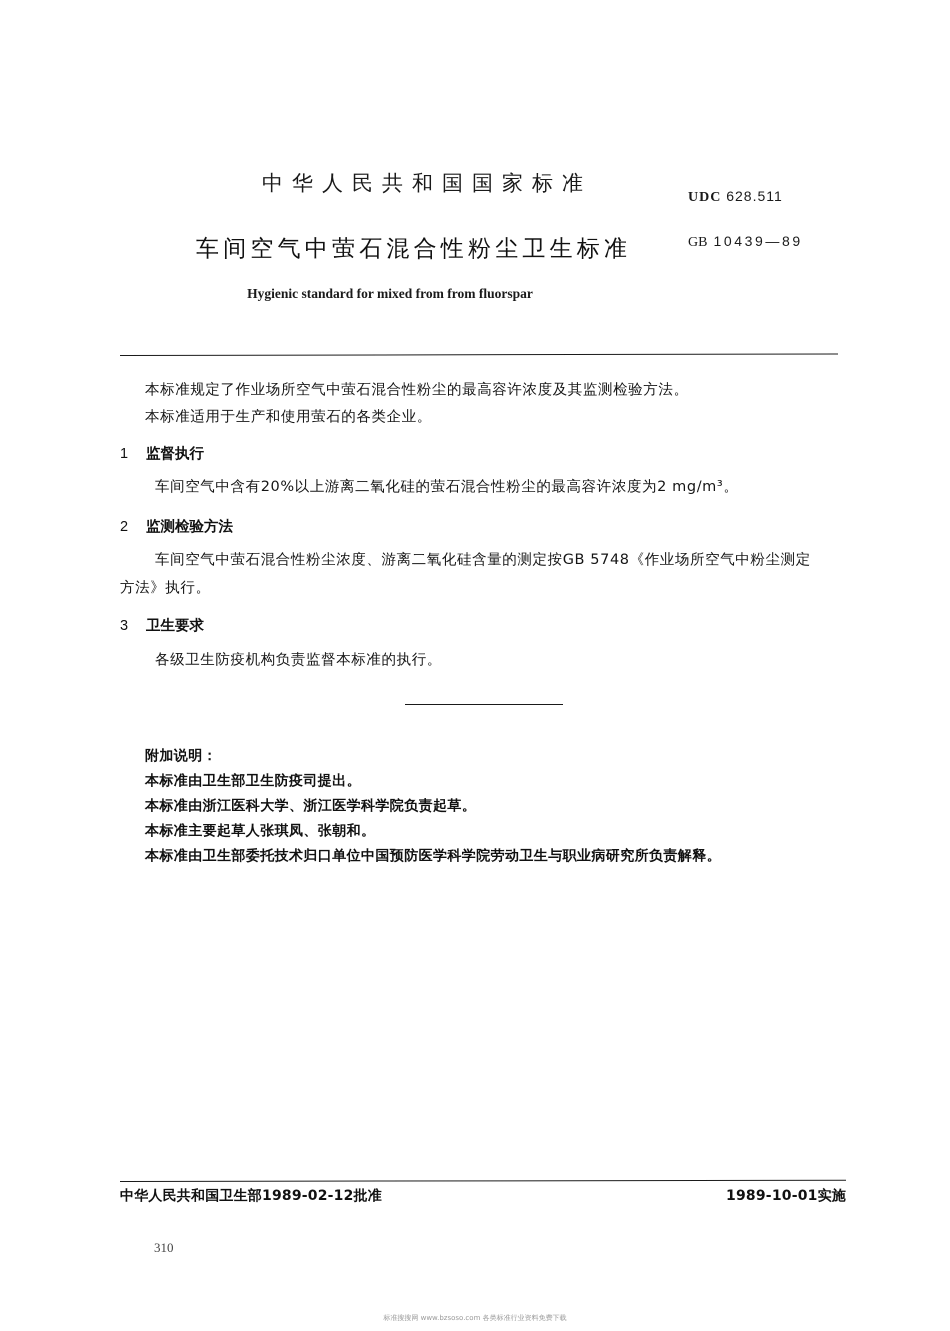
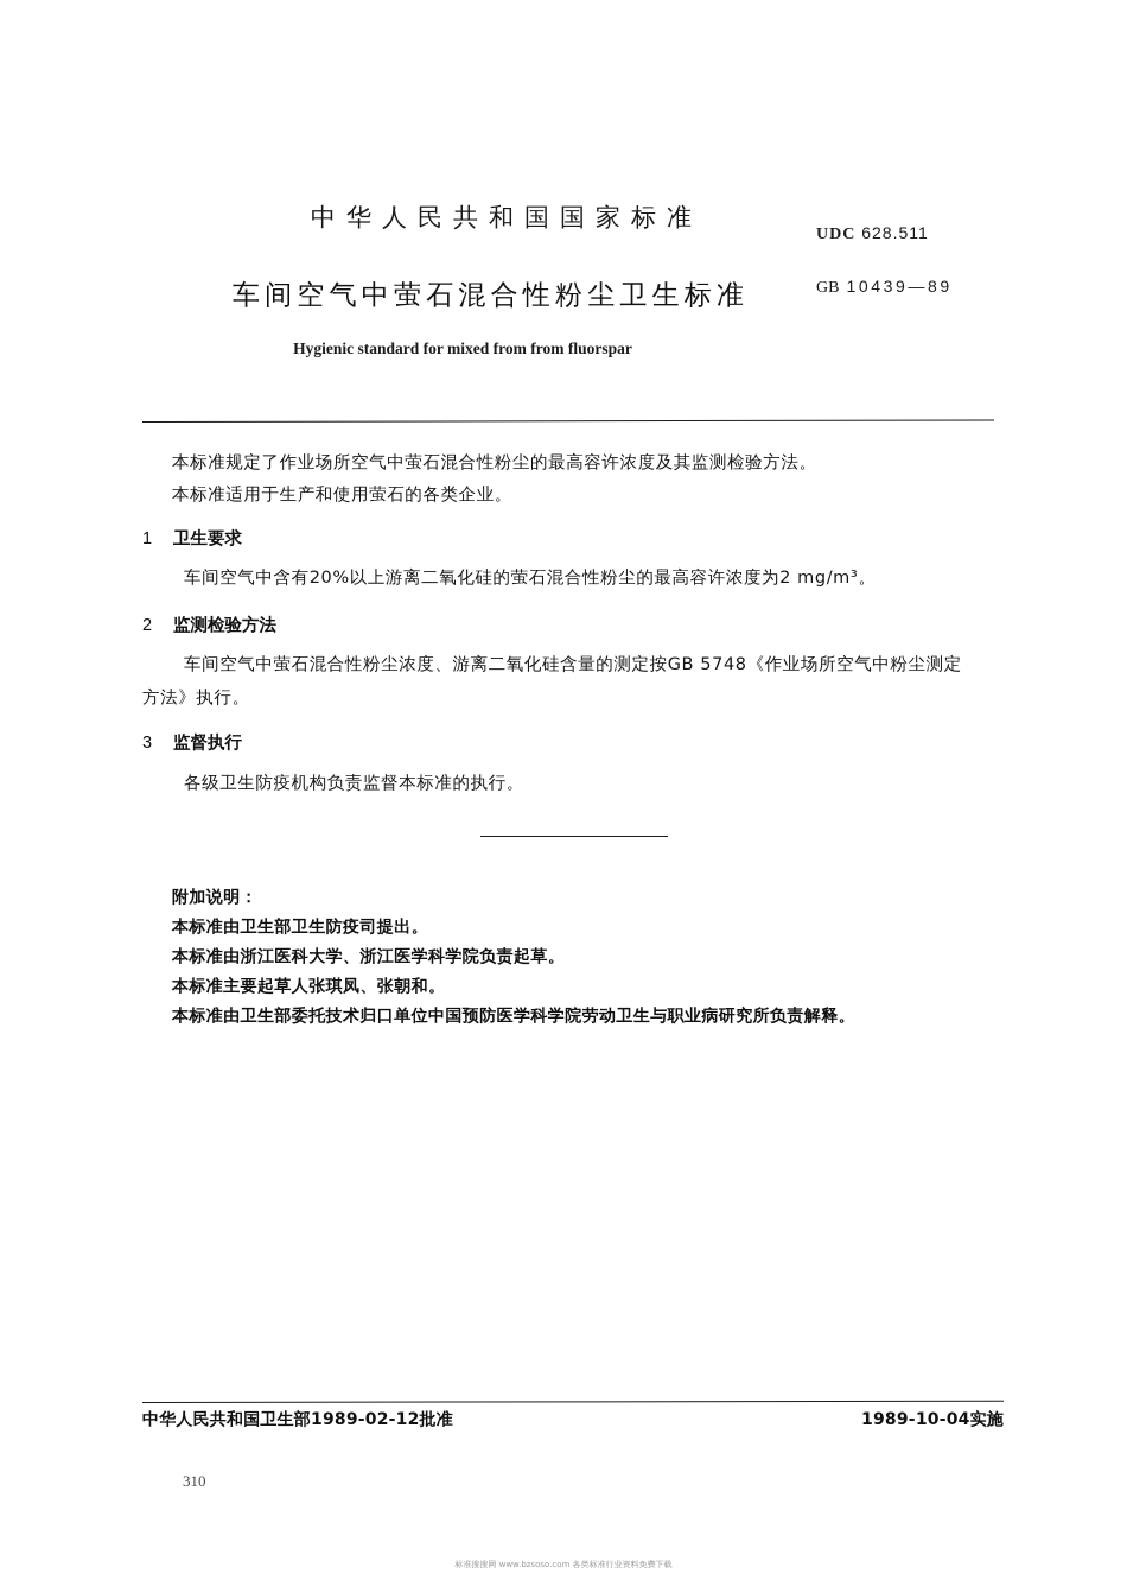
  中华人民共和国国家标准
  UDC 628.511
  车间空气中萤石混合性粉尘卫生标准
  GB 10439—89
  Hygienic standard for mixed from from fluorspar
  本标准规定了作业场所空气中萤石混合性粉尘的最高容许浓度及其监测检验方法。
  本标准适用于生产和使用萤石的各类企业。
- 1 监督执行
+ 1 卫生要求
  车间空气中含有20%以上游离二氧化硅的萤石混合性粉尘的最高容许浓度为2 mg/m³。
  2 监测检验方法
  车间空气中萤石混合性粉尘浓度、游离二氧化硅含量的测定按GB 5748《作业场所空气中粉尘测定
  方法》执行。
- 3 卫生要求
+ 3 监督执行
  各级卫生防疫机构负责监督本标准的执行。
  附加说明：
  本标准由卫生部卫生防疫司提出。
  本标准由浙江医科大学、浙江医学科学院负责起草。
  本标准主要起草人张琪凤、张朝和。
  本标准由卫生部委托技术归口单位中国预防医学科学院劳动卫生与职业病研究所负责解释。
  中华人民共和国卫生部1989-02-12批准
- 1989-10-01实施
+ 1989-10-04实施
  310
  标准搜搜网 www.bzsoso.com 各类标准行业资料免费下载
